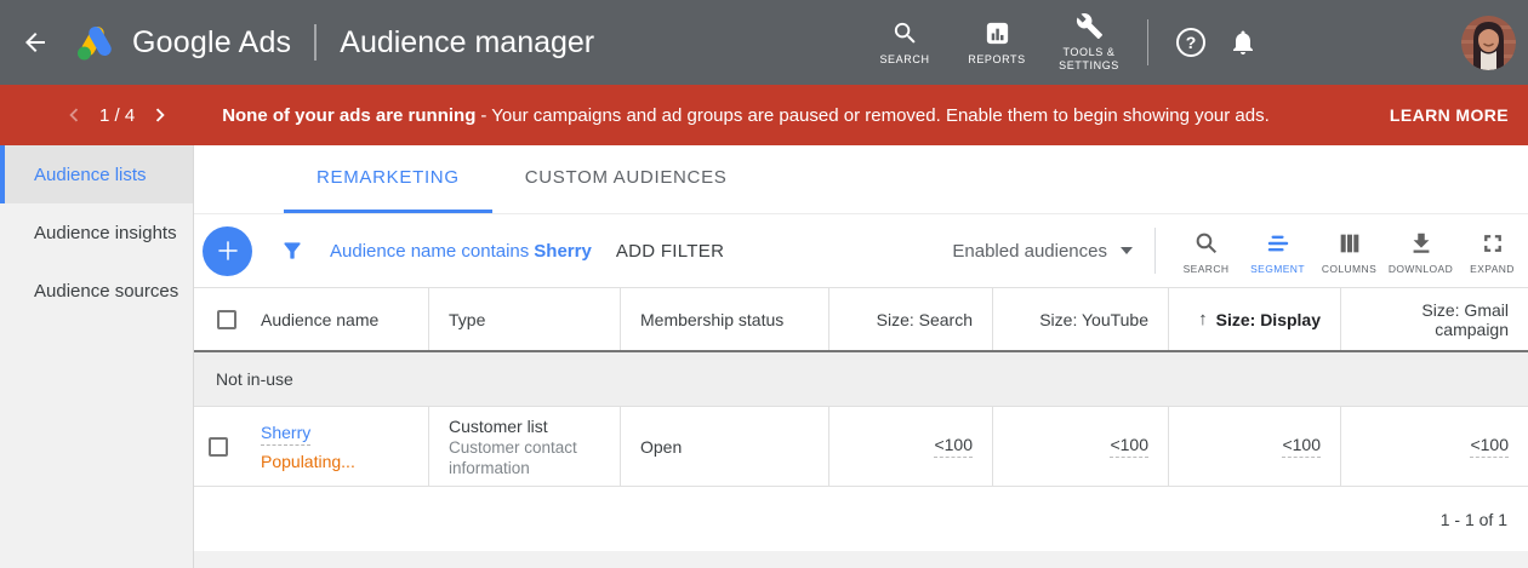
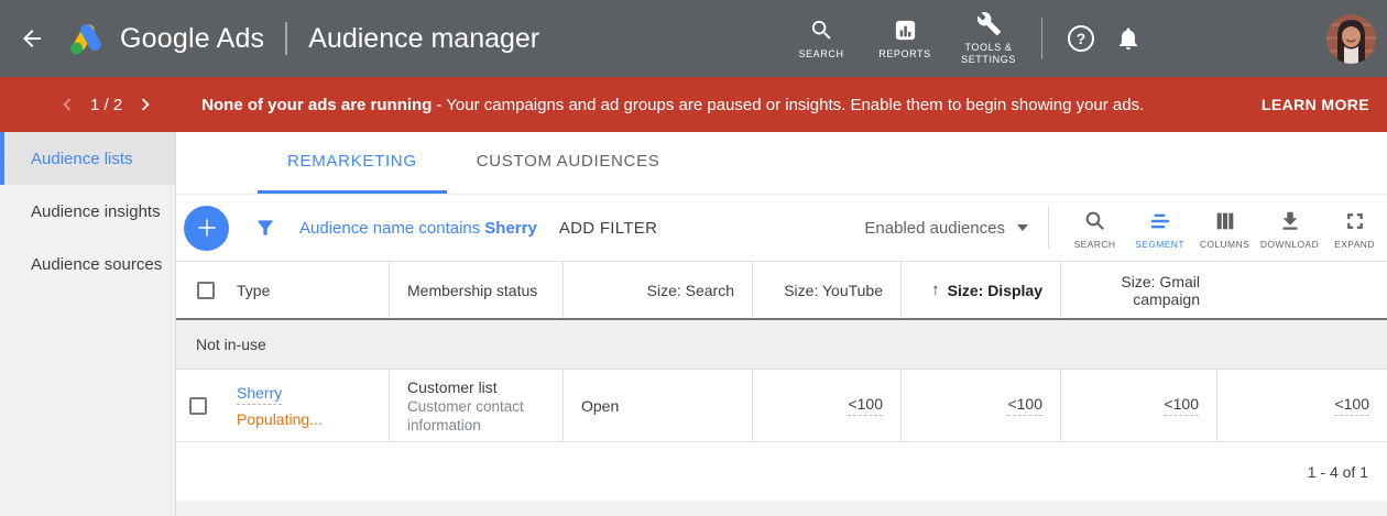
  Google Ads
  Audience manager
  SEARCH
  REPORTS
  TOOLS & SETTINGS
  ?
- 1 / 4
+ 1 / 2
- None of your ads are running - Your campaigns and ad groups are paused or removed. Enable them to begin showing your ads.
+ None of your ads are running - Your campaigns and ad groups are paused or insights. Enable them to begin showing your ads.
  LEARN MORE
  Audience lists
  Audience insights
  Audience sources
  REMARKETING
  CUSTOM AUDIENCES
  Audience name contains Sherry
  ADD FILTER
  Enabled audiences
  SEARCH
  SEGMENT
  COLUMNS
  DOWNLOAD
  EXPAND
- Audience name
  Type
  Membership status
  Size: Search
  Size: YouTube
  ↑
  Size: Display
  Size: Gmail campaign
  Not in-use
  Sherry
  Populating...
  Customer list
  Customer contact information
  Open
  <100
  <100
  <100
  <100
- 1 - 1 of 1
+ 1 - 4 of 1
